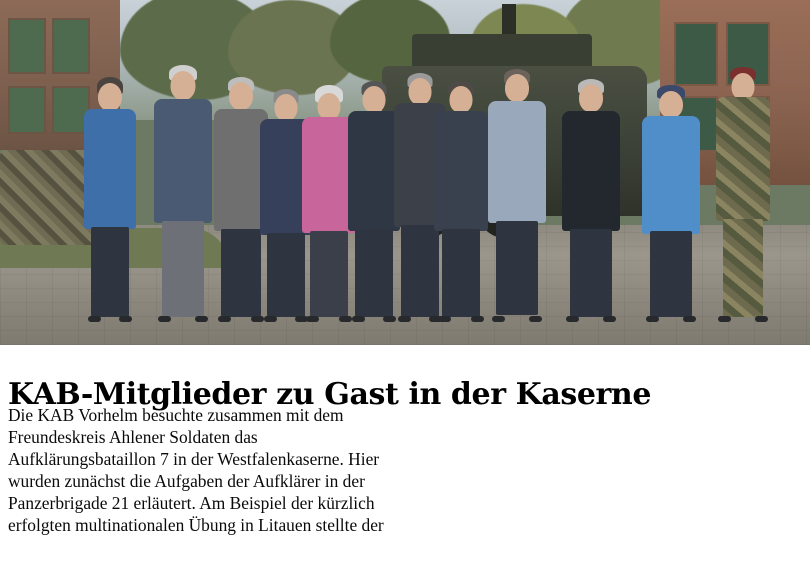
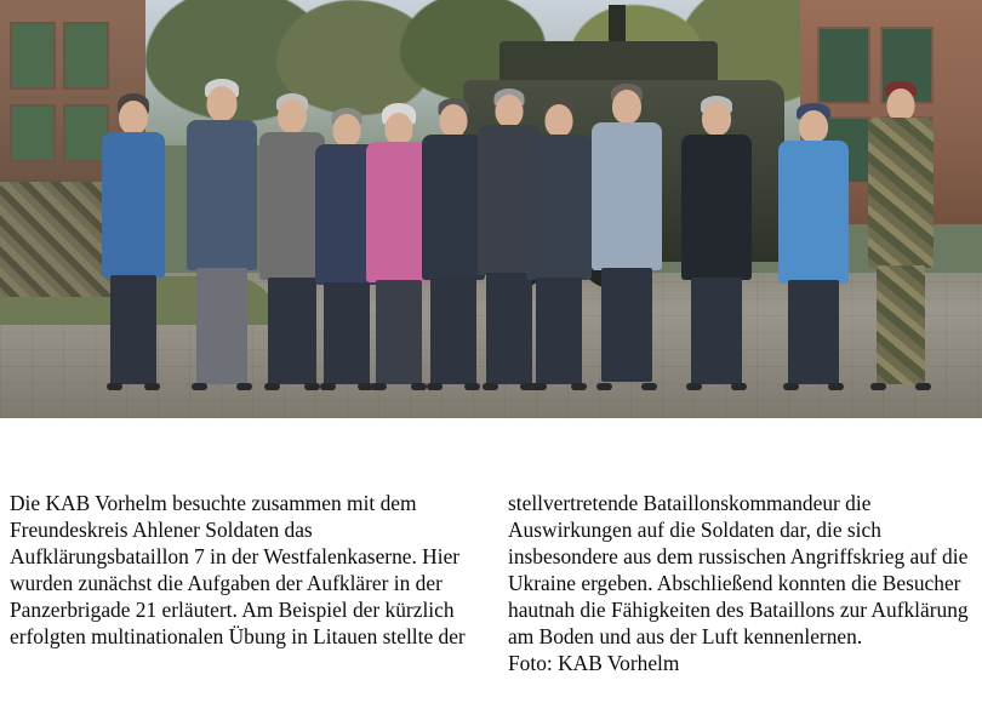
- KAB-Mitglieder zu Gast in der Kaserne
  Die KAB Vorhelm besuchte zusammen mit dem Freundeskreis Ahlener Soldaten das Aufklärungsbataillon 7 in der Westfalenkaserne. Hier wurden zunächst die Aufgaben der Aufklärer in der Panzerbrigade 21 erläutert. Am Beispiel der kürzlich erfolgten multinationalen Übung in Litauen stellte der
+ stellvertretende Bataillonskommandeur die Auswirkungen auf die Soldaten dar, die sich insbesondere aus dem russischen Angriffskrieg auf die Ukraine ergeben. Abschließend konnten die Besucher hautnah die Fähigkeiten des Bataillons zur Aufklärung am Boden und aus der Luft kennenlernen. Foto: KAB Vorhelm
